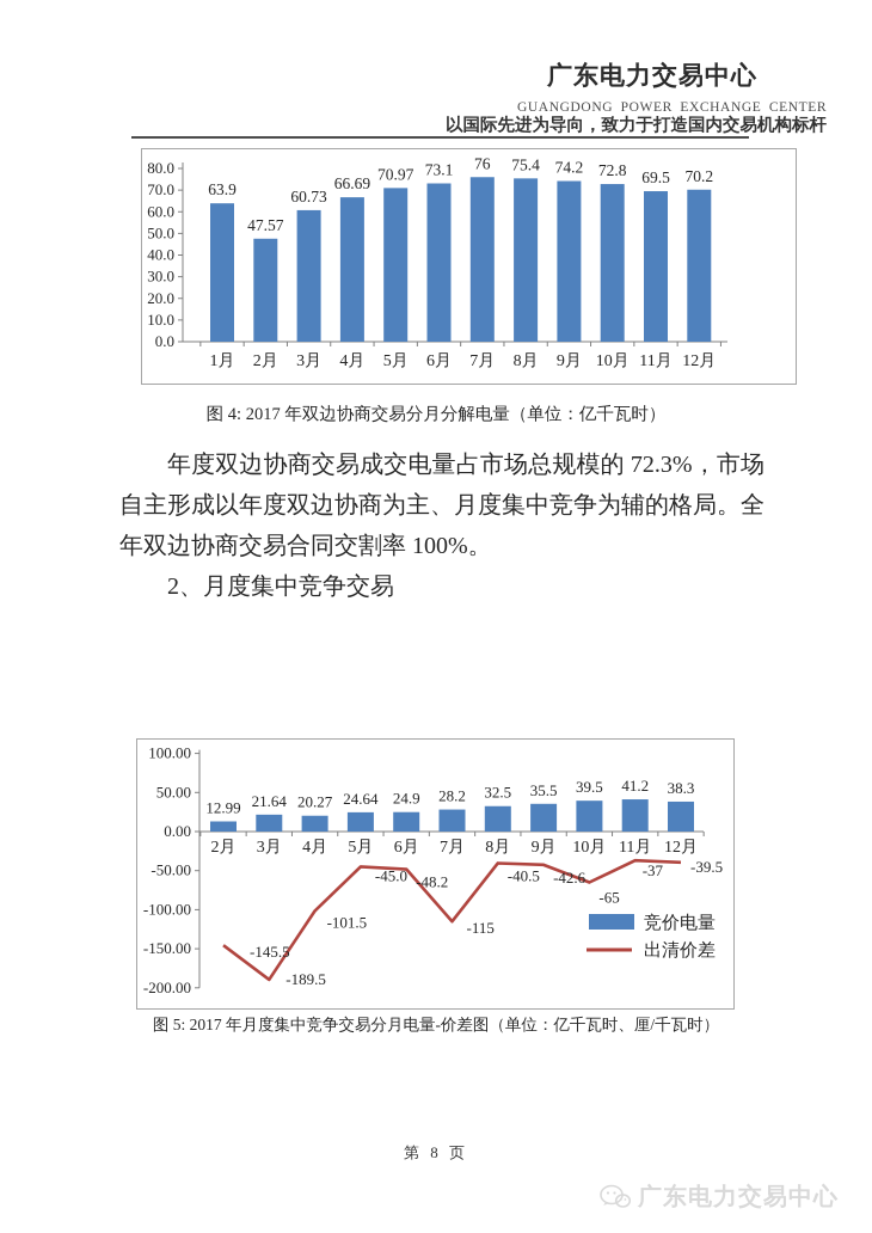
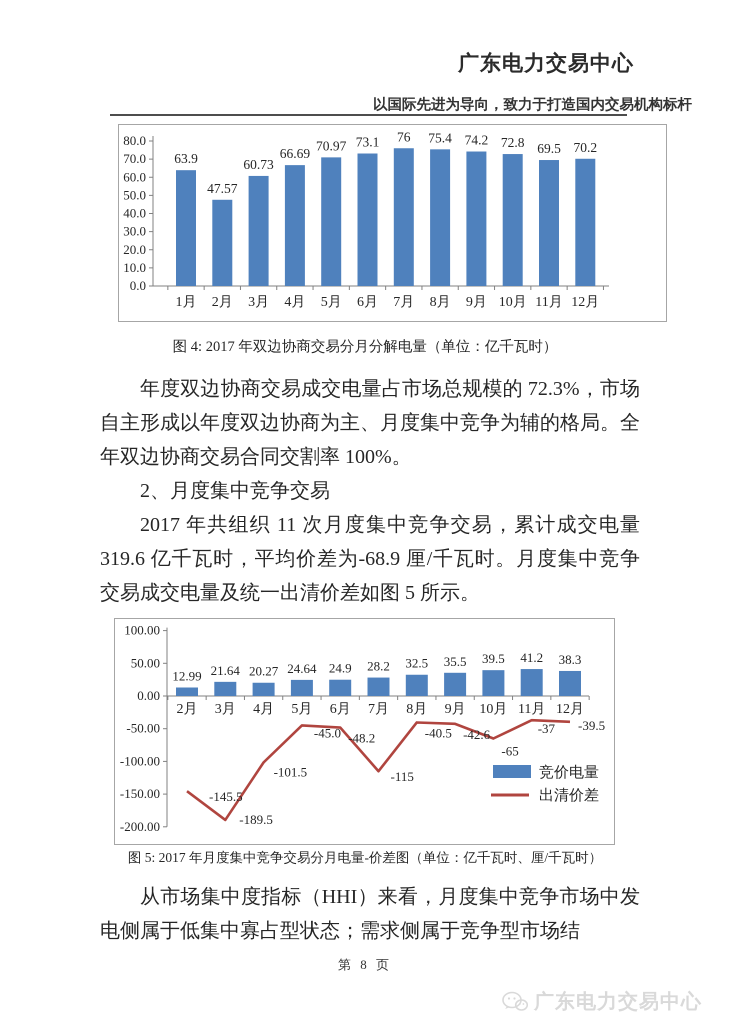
  广东电力交易中心
- GUANGDONG POWER EXCHANGE CENTER
  以国际先进为导向，致力于打造国内交易机构标杆
  0.0
  10.0
  20.0
  30.0
  40.0
  50.0
  60.0
  70.0
  80.0
  63.9
  1月
  47.57
  2月
  60.73
  3月
  66.69
  4月
  70.97
  5月
  73.1
  6月
  76
  7月
  75.4
  8月
  74.2
  9月
  72.8
  10月
  69.5
  11月
  70.2
  12月
  图 4: 2017 年双边协商交易分月分解电量（单位：亿千瓦时）
  年度双边协商交易成交电量占市场总规模的 72.3%，市场自主形成以年度双边协商为主、月度集中竞争为辅的格局。全年双边协商交易合同交割率 100%。
  2、月度集中竞争交易
+ 2017 年共组织 11 次月度集中竞争交易，累计成交电量 319.6 亿千瓦时，平均价差为-68.9 厘/千瓦时。月度集中竞争交易成交电量及统一出清价差如图 5 所示。
  100.00
  50.00
  0.00
  -50.00
  -100.00
  -150.00
  -200.00
  12.99
  2月
  21.64
  3月
  20.27
  4月
  24.64
  5月
  24.9
  6月
  28.2
  7月
  32.5
  8月
  35.5
  9月
  39.5
  10月
  41.2
  11月
  38.3
  12月
  -145.5
  -189.5
  -101.5
  -45.0
  -48.2
  -115
  -40.5
  -42.6
  -65
  -37
  -39.5
  竞价电量
  出清价差
  图 5: 2017 年月度集中竞争交易分月电量-价差图（单位：亿千瓦时、厘/千瓦时）
+ 从市场集中度指标（HHI）来看，月度集中竞争市场中发电侧属于低集中寡占型状态；需求侧属于竞争型市场结
  第 8 页
  广东电力交易中心
